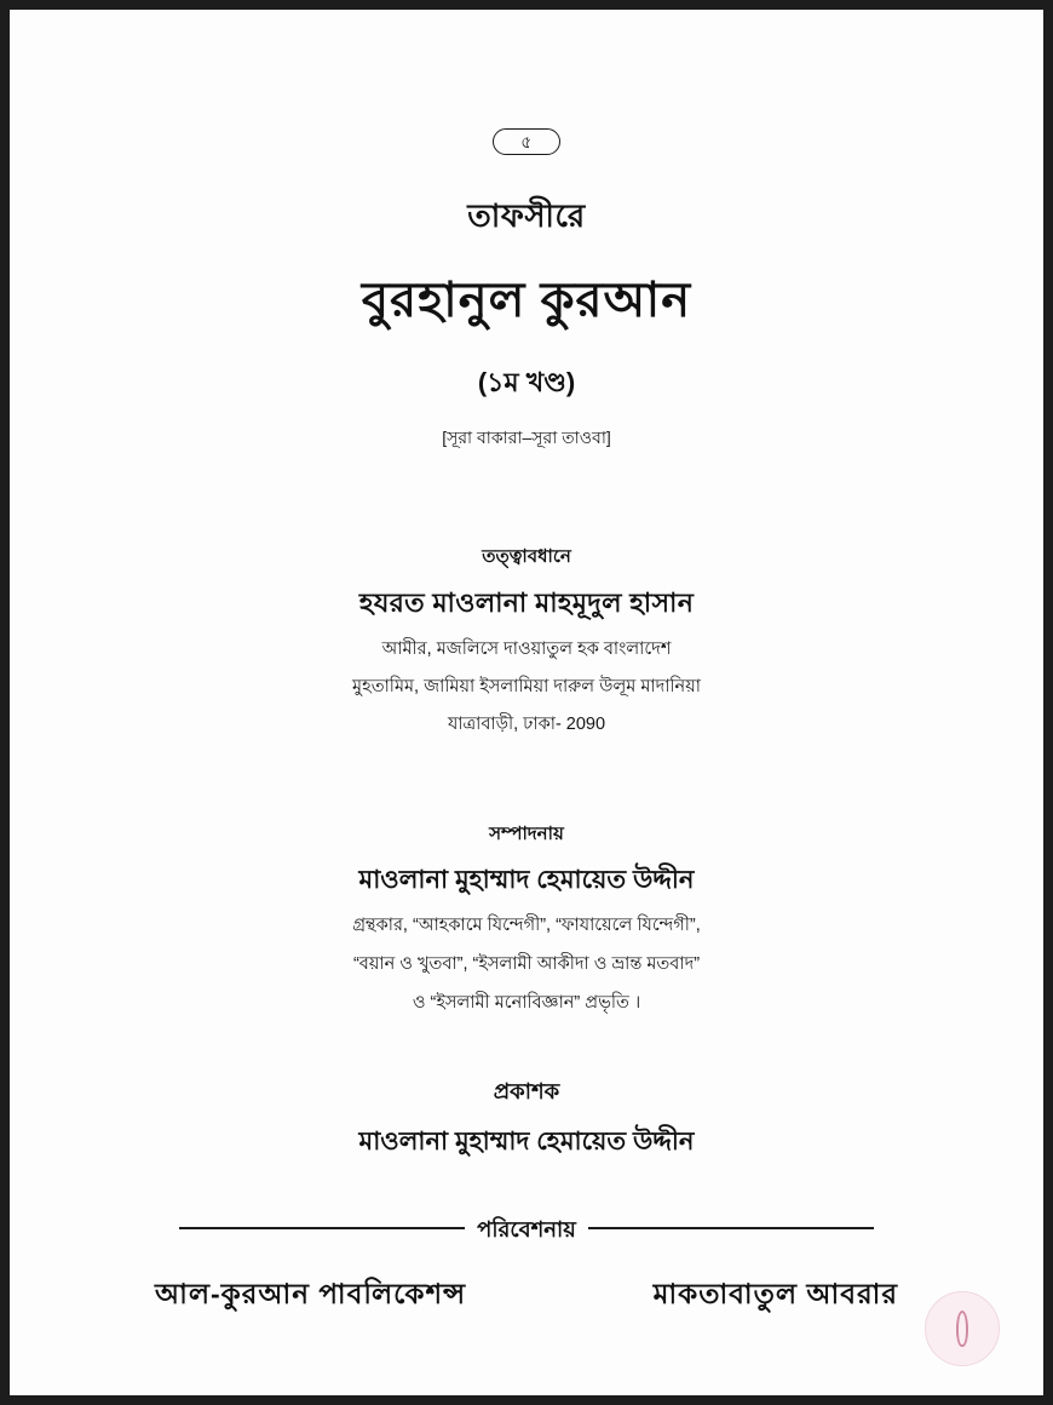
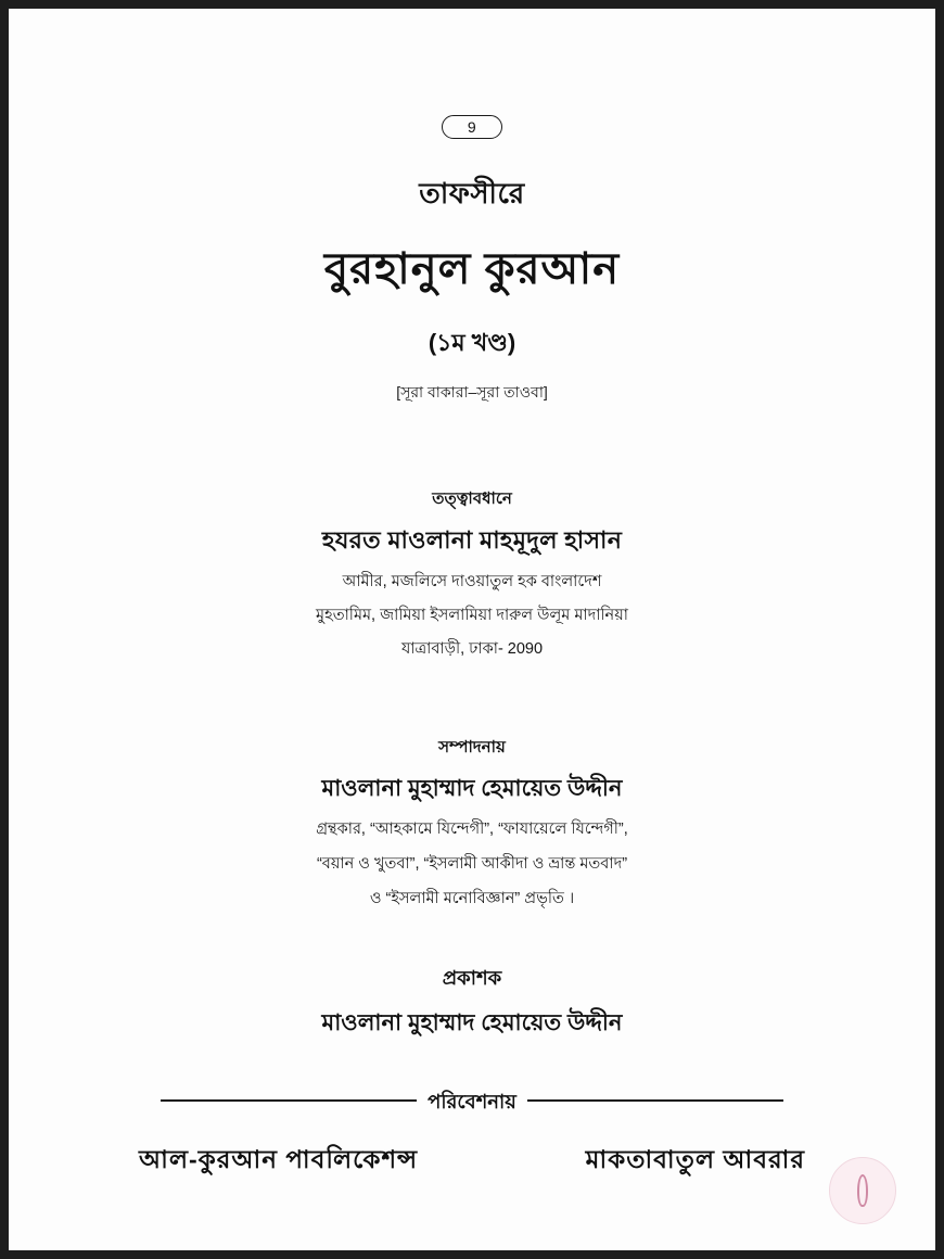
- ৫
+ 9
  তাফসীরে
  বুরহানুল কুরআন
  (১ম খণ্ড)
  [সূরা বাকারা–সূরা তাওবা]
  তত্ত্বাবধানে
  হযরত মাওলানা মাহমূদুল হাসান
  আমীর, মজলিসে দাওয়াতুল হক বাংলাদেশ
  মুহতামিম, জামিয়া ইসলামিয়া দারুল উলূম মাদানিয়া
  যাত্রাবাড়ী, ঢাকা- 2090
  সম্পাদনায়
  মাওলানা মুহাম্মাদ হেমায়েত উদ্দীন
  গ্রন্থকার, “আহকামে যিন্দেগী”, “ফাযায়েলে যিন্দেগী”,
  “বয়ান ও খুতবা”, “ইসলামী আকীদা ও ভ্রান্ত মতবাদ”
  ও “ইসলামী মনোবিজ্ঞান” প্রভৃতি ।
  প্রকাশক
  মাওলানা মুহাম্মাদ হেমায়েত উদ্দীন
  পরিবেশনায়
  আল-কুরআন পাবলিকেশন্স
  মাকতাবাতুল আবরার
